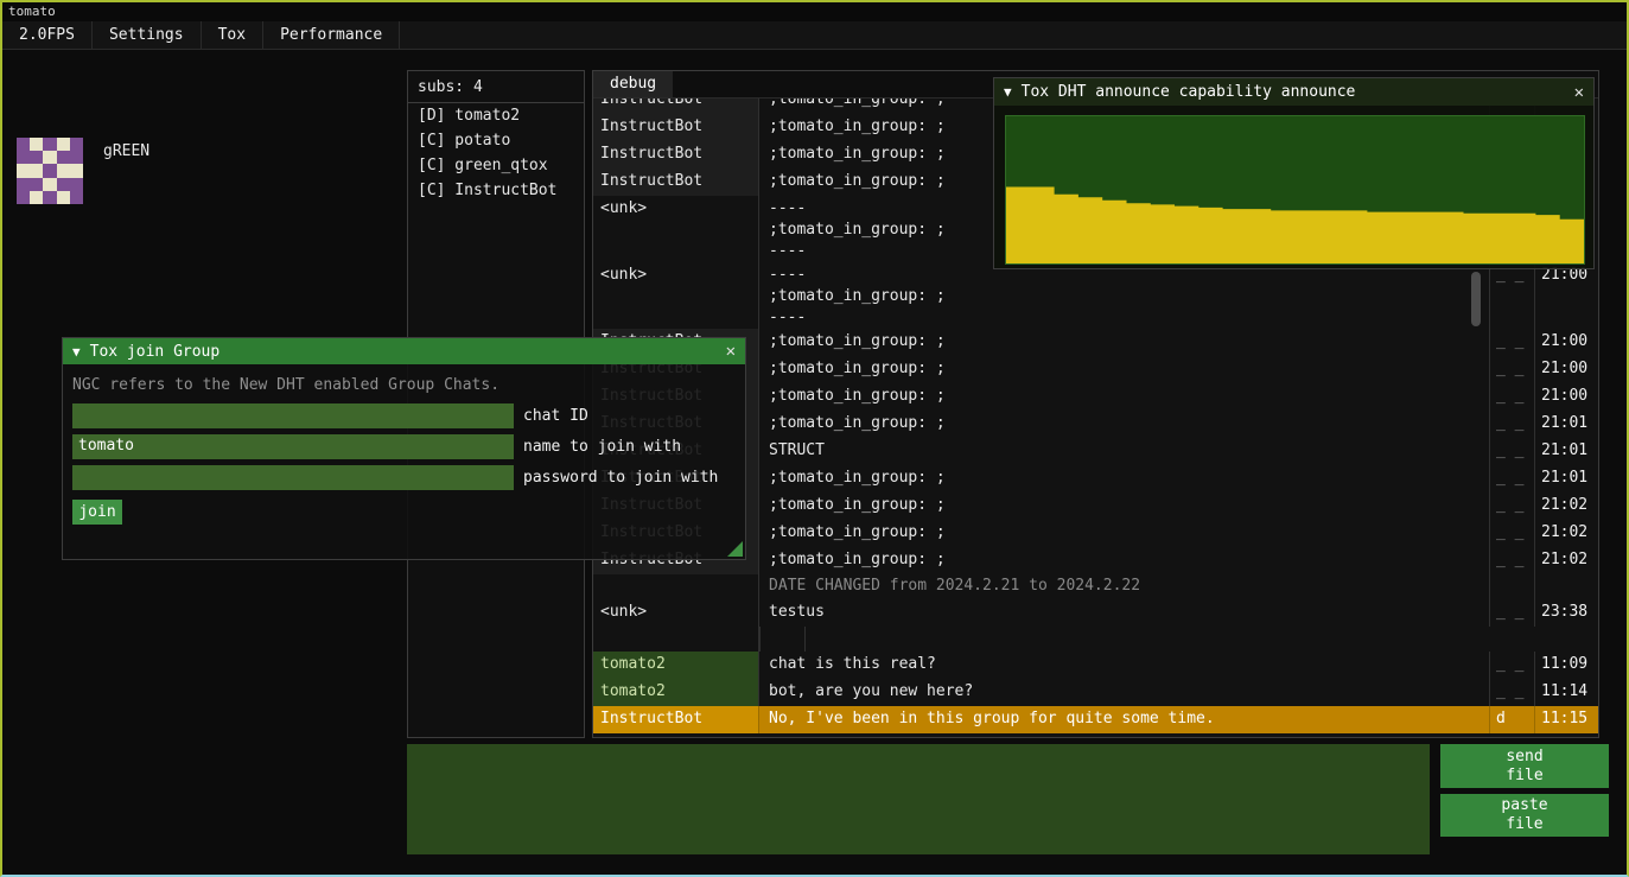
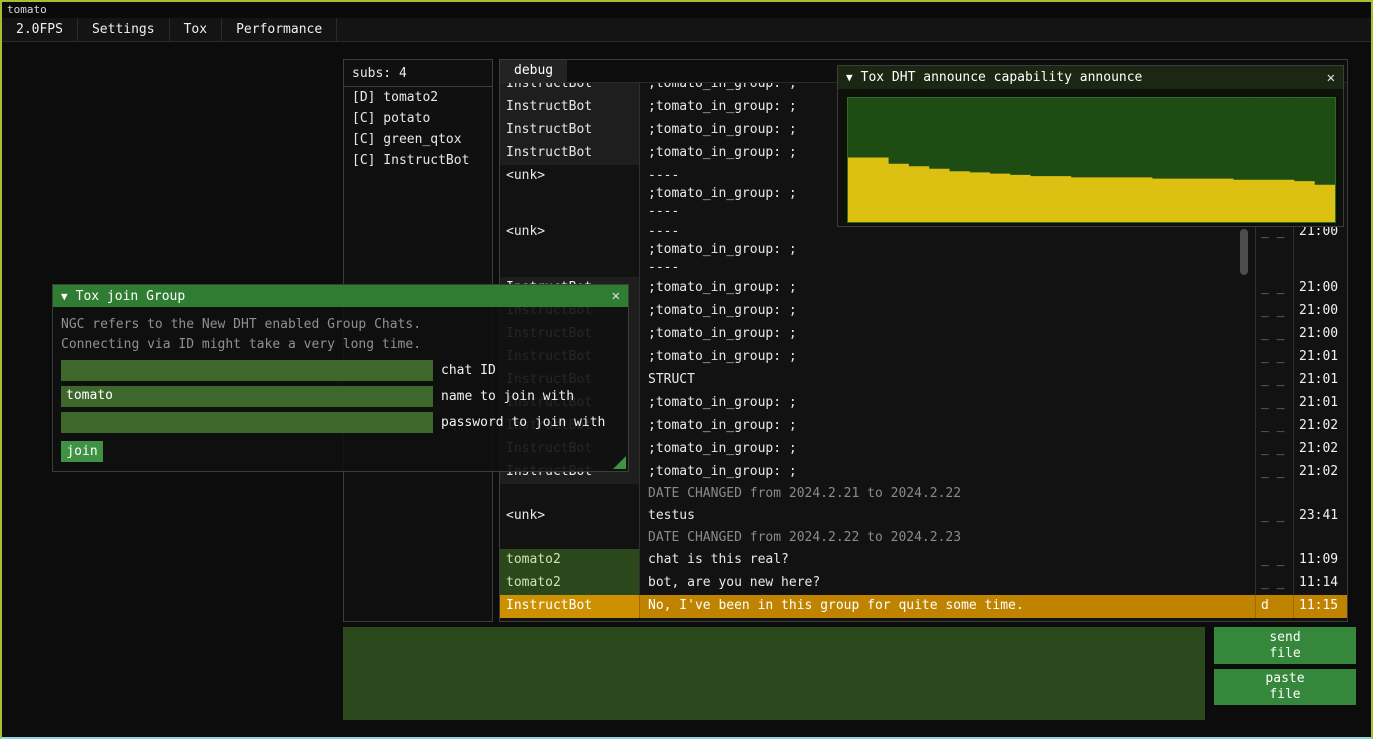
  tomato
  2.0FPS
  Settings
  Tox
  Performance
- gREEN
  subs: 4
  [D] tomato2
  [C] potato
  [C] green_qtox
  [C] InstructBot
  debug
  InstructBot
  ;tomato_in_group: ;
  InstructBot
  ;tomato_in_group: ;
  InstructBot
  ;tomato_in_group: ;
  InstructBot
  ;tomato_in_group: ;
  <unk>
  ----
  ;tomato_in_group: ;
  ----
  <unk>
  ----
  ;tomato_in_group: ;
  ----
  _ _
  21:00
  ;tomato_in_group: ;
  _ _
  21:00
  ;tomato_in_group: ;
  _ _
  21:00
  ;tomato_in_group: ;
  _ _
  21:00
  ;tomato_in_group: ;
  _ _
  21:01
  STRUCT
  _ _
  21:01
  ;tomato_in_group: ;
  _ _
  21:01
  ;tomato_in_group: ;
  _ _
  21:02
  ;tomato_in_group: ;
  _ _
  21:02
  ;tomato_in_group: ;
  _ _
  21:02
  DATE CHANGED from 2024.2.21 to 2024.2.22
  <unk>
  testus
  _ _
- 23:38
+ 23:41
+ DATE CHANGED from 2024.2.22 to 2024.2.23
  tomato2
  chat is this real?
  _ _
  11:09
  tomato2
  bot, are you new here?
  _ _
  11:14
  InstructBot
  No, I've been in this group for quite some time.
  d
  11:15
  send
  file
  paste
  file
  ▼
  Tox DHT announce capability announce
  ✕
  ▼
  Tox join Group
  ✕
  NGC refers to the New DHT enabled Group Chats.
+ Connecting via ID might take a very long time.
  chat ID
  tomato
  name to join with
  password to join with
  join
